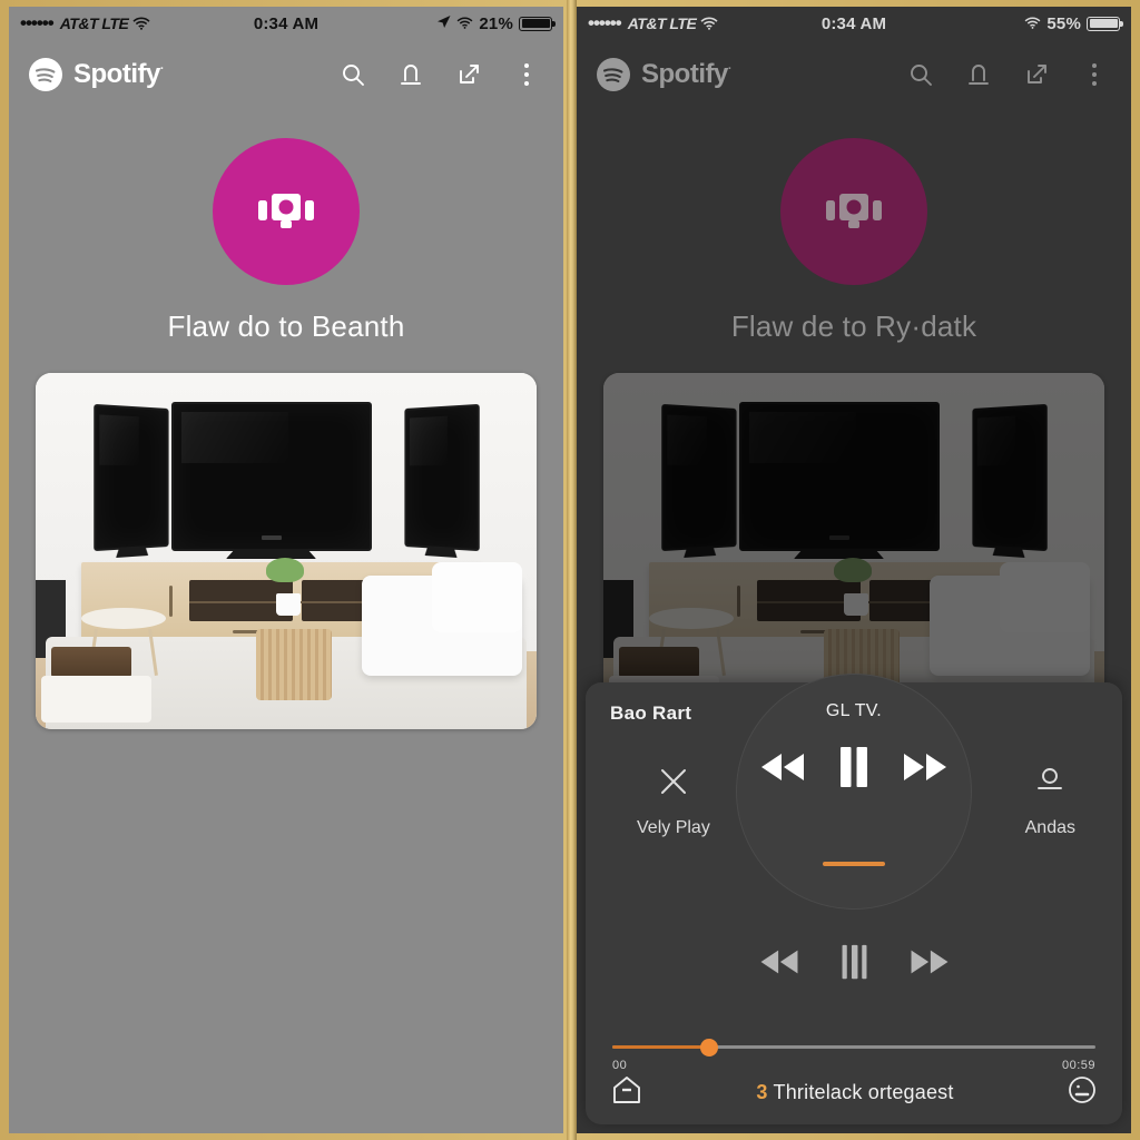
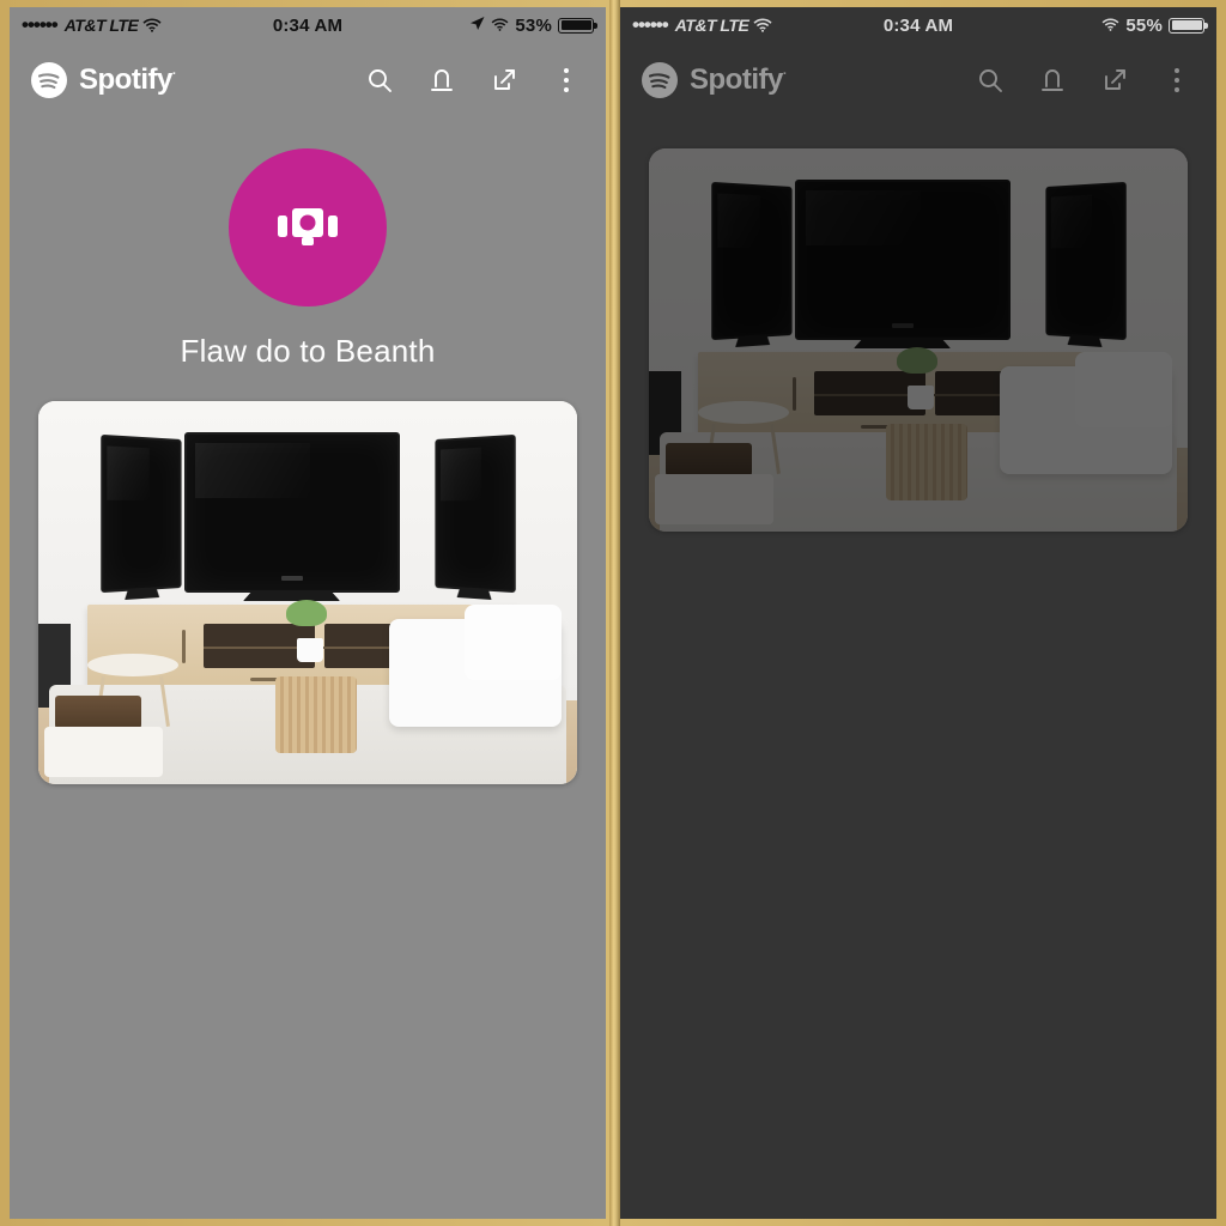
  ••••••
  AT&T LTE
  0:34 AM
- 21%
+ 53%
  Spotify·
  Flaw do to Beanth
  ••••••
  AT&T LTE
  0:34 AM
  55%
  Spotify·
- Flaw de to Ry·datk
- Bao Rart
- Vely Play
- Andas
- GL TV.
- 00
- 00:59
- 3 Thritelack ortegaest
